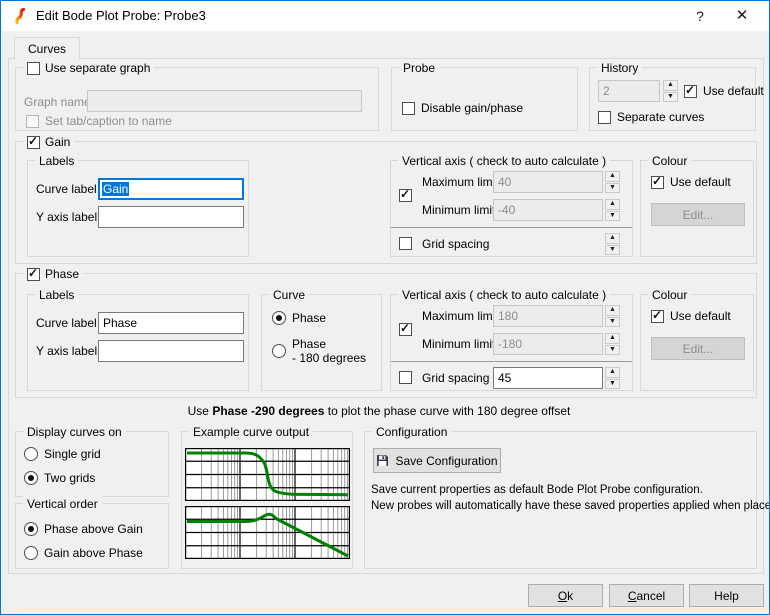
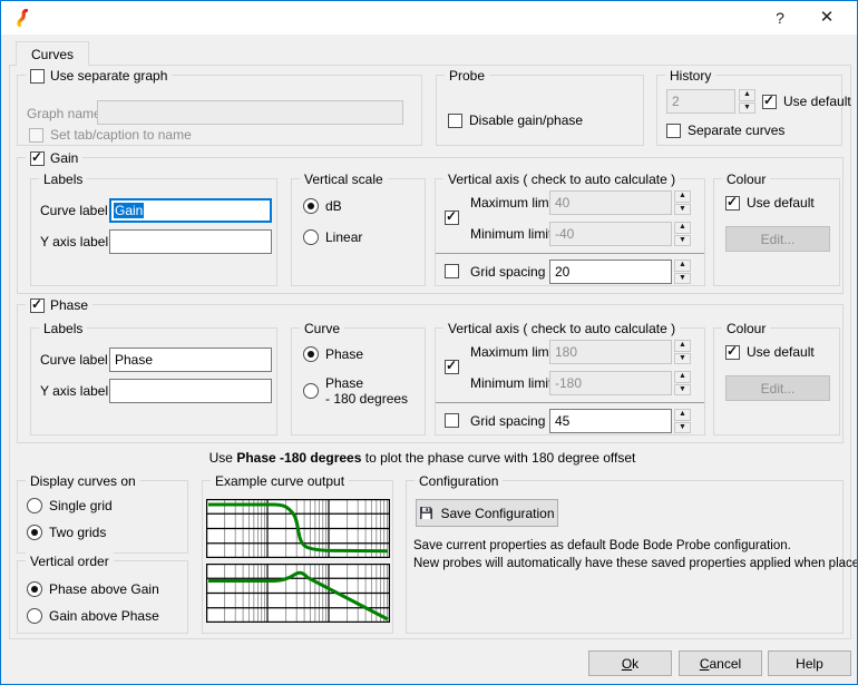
- Edit Bode Plot Probe: Probe3
  ?
  ✕
  Curves
  Use separate graph
  Graph nam
  Set tab/caption to name
  Probe
  Disable gain/phase
  History
  2
  ✓
  Use default
  Separate curves
  ✓
  Gain
  Labels
  Curve label
  Gain
  Y axis label
+ Vertical scale
+ dB
+ Linear
  Vertical axis ( check to auto calculate )
  ✓
  Maximum lim
  40
  Minimum limi
  -40
  Grid spacing
+ 20
  Colour
  ✓
  Use default
  Edit...
  ✓
  Phase
  Labels
  Curve label
  Phase
  Y axis label
  Curve
  Phase
  Phase
  - 180 degrees
  Vertical axis ( check to auto calculate )
  ✓
  Maximum lim
  180
  Minimum limi
  -180
  Grid spacing
  45
  Colour
  ✓
  Use default
  Edit...
- Use Phase -290 degrees to plot the phase curve with 180 degree offset
+ Use Phase -180 degrees to plot the phase curve with 180 degree offset
  Display curves on
  Single grid
  Two grids
  Vertical order
  Phase above Gain
  Gain above Phase
  Example curve output
  Configuration
  Save Configuration
- Save current properties as default Bode Plot Probe configuration.
+ Save current properties as default Bode Bode Probe configuration.
  New probes will automatically have these saved properties applied when place
  Ok
  Cancel
  Help
